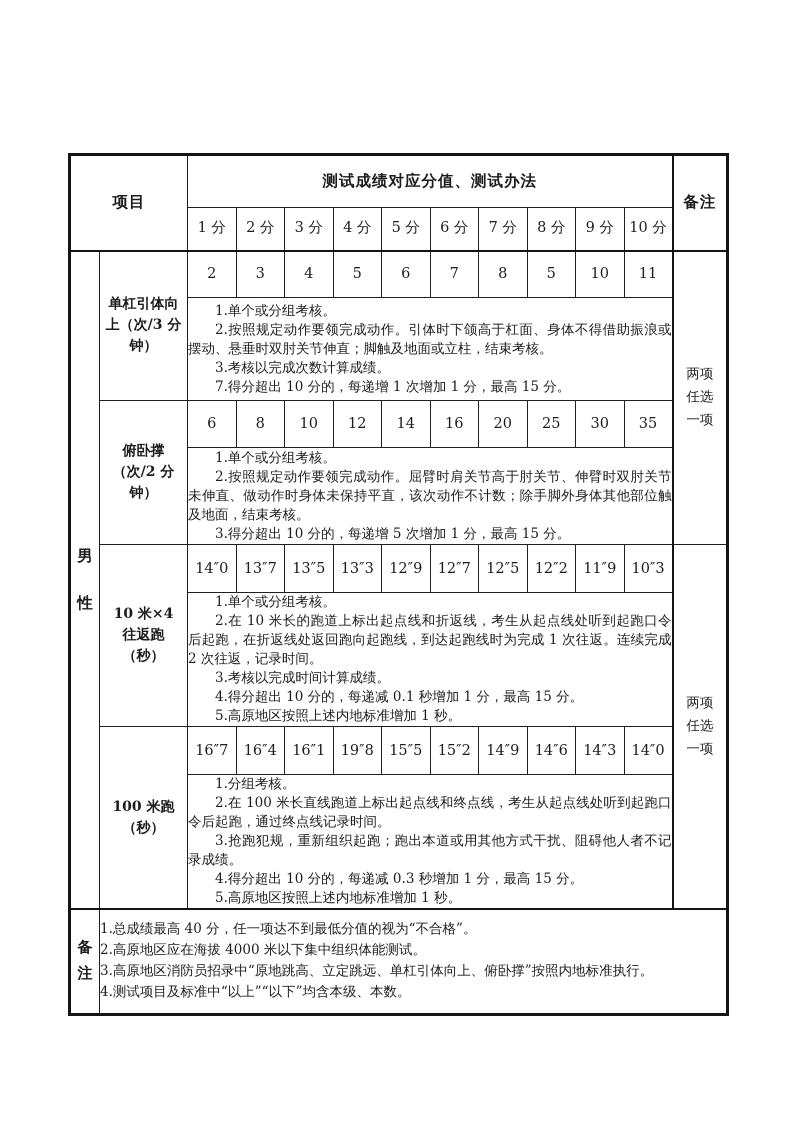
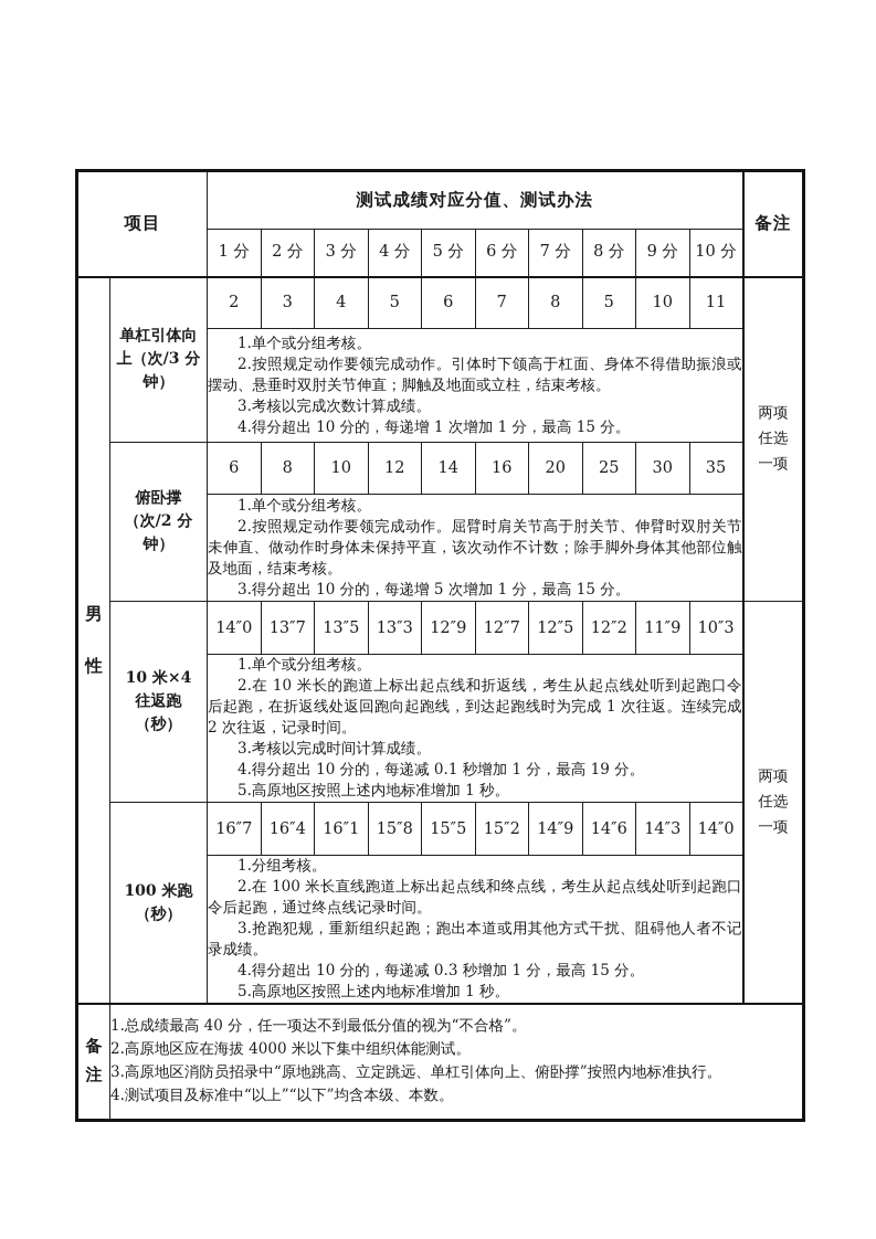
  项目	测试成绩对应分值、测试办法	备注
  1 分	2 分	3 分	4 分	5 分	6 分	7 分	8 分	9 分	10 分
  男 性	单杠引体向 上（次/3 分 钟）	2	3	4	5	6	7	8	5	10	11	两项 任选 一项
- 1.单个或分组考核。 2.按照规定动作要领完成动作。引体时下颌高于杠面、身体不得借助振浪或摆动、悬垂时双肘关节伸直；脚触及地面或立柱，结束考核。 3.考核以完成次数计算成绩。 7.得分超出 10 分的，每递增 1 次增加 1 分，最高 15 分。
+ 1.单个或分组考核。 2.按照规定动作要领完成动作。引体时下颌高于杠面、身体不得借助振浪或摆动、悬垂时双肘关节伸直；脚触及地面或立柱，结束考核。 3.考核以完成次数计算成绩。 4.得分超出 10 分的，每递增 1 次增加 1 分，最高 15 分。
  俯卧撑 （次/2 分 钟）	6	8	10	12	14	16	20	25	30	35
  1.单个或分组考核。 2.按照规定动作要领完成动作。屈臂时肩关节高于肘关节、伸臂时双肘关节未伸直、做动作时身体未保持平直，该次动作不计数；除手脚外身体其他部位触及地面，结束考核。 3.得分超出 10 分的，每递增 5 次增加 1 分，最高 15 分。
  10 米×4 往返跑 （秒）	14″0	13″7	13″5	13″3	12″9	12″7	12″5	12″2	11″9	10″3	两项 任选 一项
- 1.单个或分组考核。 2.在 10 米长的跑道上标出起点线和折返线，考生从起点线处听到起跑口令后起跑，在折返线处返回跑向起跑线，到达起跑线时为完成 1 次往返。连续完成 2 次往返，记录时间。 3.考核以完成时间计算成绩。 4.得分超出 10 分的，每递减 0.1 秒增加 1 分，最高 15 分。 5.高原地区按照上述内地标准增加 1 秒。
+ 1.单个或分组考核。 2.在 10 米长的跑道上标出起点线和折返线，考生从起点线处听到起跑口令后起跑，在折返线处返回跑向起跑线，到达起跑线时为完成 1 次往返。连续完成 2 次往返，记录时间。 3.考核以完成时间计算成绩。 4.得分超出 10 分的，每递减 0.1 秒增加 1 分，最高 19 分。 5.高原地区按照上述内地标准增加 1 秒。
- 100 米跑 （秒）	16″7	16″4	16″1	19″8	15″5	15″2	14″9	14″6	14″3	14″0
+ 100 米跑 （秒）	16″7	16″4	16″1	15″8	15″5	15″2	14″9	14″6	14″3	14″0
  1.分组考核。 2.在 100 米长直线跑道上标出起点线和终点线，考生从起点线处听到起跑口令后起跑，通过终点线记录时间。 3.抢跑犯规，重新组织起跑；跑出本道或用其他方式干扰、阻碍他人者不记录成绩。 4.得分超出 10 分的，每递减 0.3 秒增加 1 分，最高 15 分。 5.高原地区按照上述内地标准增加 1 秒。
  备 注	1.总成绩最高 40 分，任一项达不到最低分值的视为“不合格”。 2.高原地区应在海拔 4000 米以下集中组织体能测试。 3.高原地区消防员招录中“原地跳高、立定跳远、单杠引体向上、俯卧撑”按照内地标准执行。 4.测试项目及标准中“以上”“以下”均含本级、本数。
